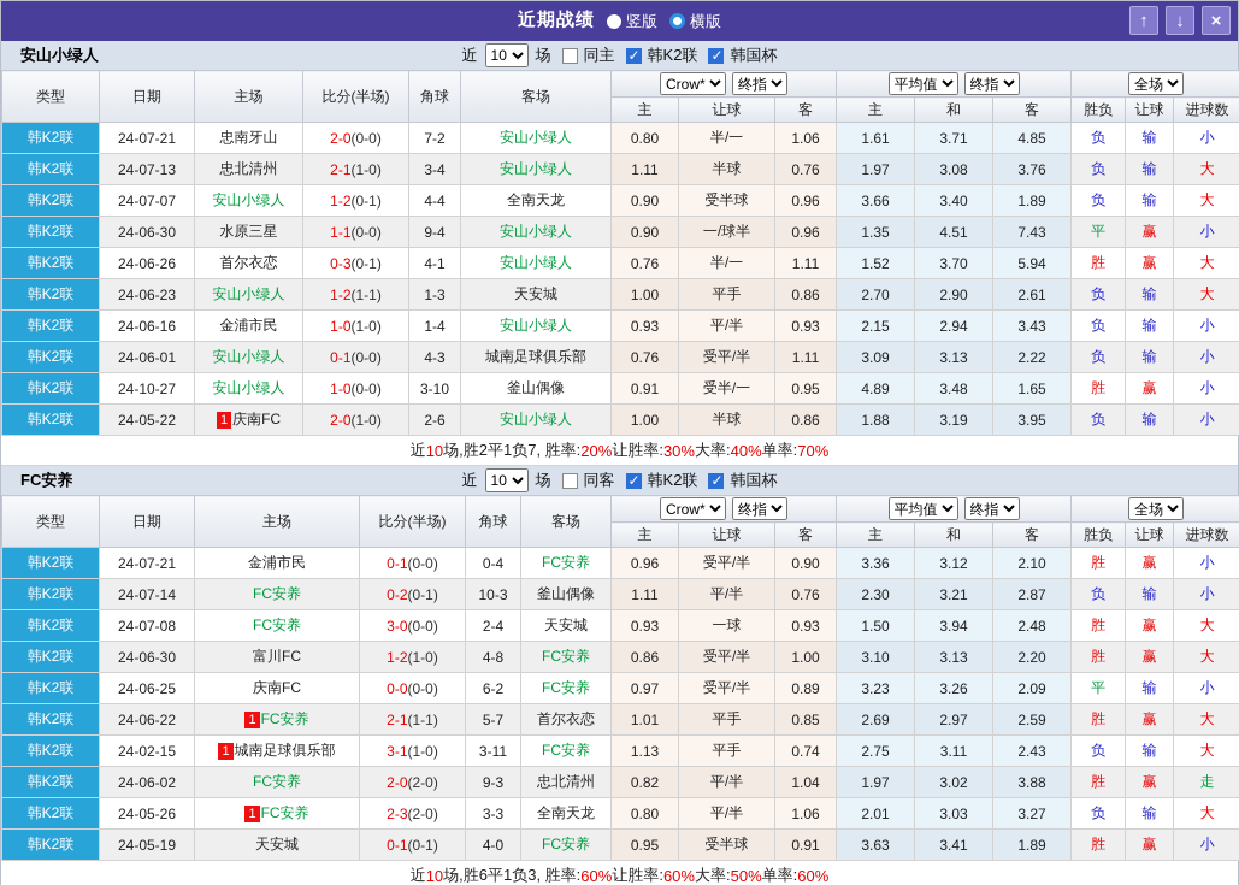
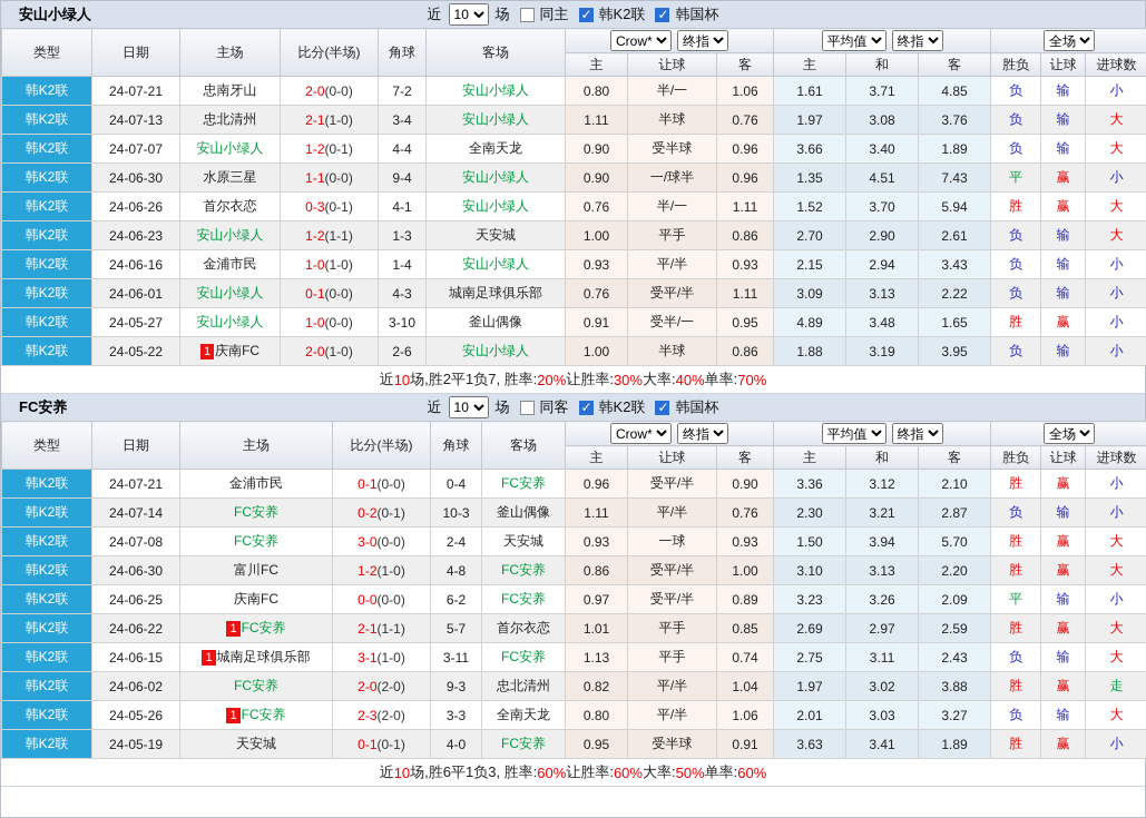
- 近期战绩
- 竖版
- 横版
- ↑
- ↓
- ×
  安山小绿人
  近
  10
  场
  同主
  韩K2联
  韩国杯
  类型	日期	主场	比分(半场)	角球	客场	Crow* 终指	平均值 终指	全场
  主	让球	客	主	和	客	胜负	让球	进球数
  韩K2联	24-07-21	忠南牙山	2-0(0-0)	7-2	安山小绿人	0.80	半/一	1.06	1.61	3.71	4.85	负	输	小
  韩K2联	24-07-13	忠北清州	2-1(1-0)	3-4	安山小绿人	1.11	半球	0.76	1.97	3.08	3.76	负	输	大
  韩K2联	24-07-07	安山小绿人	1-2(0-1)	4-4	全南天龙	0.90	受半球	0.96	3.66	3.40	1.89	负	输	大
  韩K2联	24-06-30	水原三星	1-1(0-0)	9-4	安山小绿人	0.90	一/球半	0.96	1.35	4.51	7.43	平	赢	小
  韩K2联	24-06-26	首尔衣恋	0-3(0-1)	4-1	安山小绿人	0.76	半/一	1.11	1.52	3.70	5.94	胜	赢	大
  韩K2联	24-06-23	安山小绿人	1-2(1-1)	1-3	天安城	1.00	平手	0.86	2.70	2.90	2.61	负	输	大
  韩K2联	24-06-16	金浦市民	1-0(1-0)	1-4	安山小绿人	0.93	平/半	0.93	2.15	2.94	3.43	负	输	小
  韩K2联	24-06-01	安山小绿人	0-1(0-0)	4-3	城南足球俱乐部	0.76	受平/半	1.11	3.09	3.13	2.22	负	输	小
- 韩K2联	24-10-27	安山小绿人	1-0(0-0)	3-10	釜山偶像	0.91	受半/一	0.95	4.89	3.48	1.65	胜	赢	小
+ 韩K2联	24-05-27	安山小绿人	1-0(0-0)	3-10	釜山偶像	0.91	受半/一	0.95	4.89	3.48	1.65	胜	赢	小
  韩K2联	24-05-22	1 庆南FC	2-0(1-0)	2-6	安山小绿人	1.00	半球	0.86	1.88	3.19	3.95	负	输	小
  近
  10
  场,胜2平1负7, 胜率:
  20%
  让胜率:
  30%
  大率:
  40%
  单率:
  70%
  FC安养
  近
  10
  场
  同客
  韩K2联
  韩国杯
  类型	日期	主场	比分(半场)	角球	客场	Crow* 终指	平均值 终指	全场
  主	让球	客	主	和	客	胜负	让球	进球数
  韩K2联	24-07-21	金浦市民	0-1(0-0)	0-4	FC安养	0.96	受平/半	0.90	3.36	3.12	2.10	胜	赢	小
  韩K2联	24-07-14	FC安养	0-2(0-1)	10-3	釜山偶像	1.11	平/半	0.76	2.30	3.21	2.87	负	输	小
- 韩K2联	24-07-08	FC安养	3-0(0-0)	2-4	天安城	0.93	一球	0.93	1.50	3.94	2.48	胜	赢	大
+ 韩K2联	24-07-08	FC安养	3-0(0-0)	2-4	天安城	0.93	一球	0.93	1.50	3.94	5.70	胜	赢	大
  韩K2联	24-06-30	富川FC	1-2(1-0)	4-8	FC安养	0.86	受平/半	1.00	3.10	3.13	2.20	胜	赢	大
  韩K2联	24-06-25	庆南FC	0-0(0-0)	6-2	FC安养	0.97	受平/半	0.89	3.23	3.26	2.09	平	输	小
  韩K2联	24-06-22	1 FC安养	2-1(1-1)	5-7	首尔衣恋	1.01	平手	0.85	2.69	2.97	2.59	胜	赢	大
- 韩K2联	24-02-15	1 城南足球俱乐部	3-1(1-0)	3-11	FC安养	1.13	平手	0.74	2.75	3.11	2.43	负	输	大
+ 韩K2联	24-06-15	1 城南足球俱乐部	3-1(1-0)	3-11	FC安养	1.13	平手	0.74	2.75	3.11	2.43	负	输	大
  韩K2联	24-06-02	FC安养	2-0(2-0)	9-3	忠北清州	0.82	平/半	1.04	1.97	3.02	3.88	胜	赢	走
  韩K2联	24-05-26	1 FC安养	2-3(2-0)	3-3	全南天龙	0.80	平/半	1.06	2.01	3.03	3.27	负	输	大
  韩K2联	24-05-19	天安城	0-1(0-1)	4-0	FC安养	0.95	受半球	0.91	3.63	3.41	1.89	胜	赢	小
  近
  10
  场,胜6平1负3, 胜率:
  60%
  让胜率:
  60%
  大率:
  50%
  单率:
  60%
